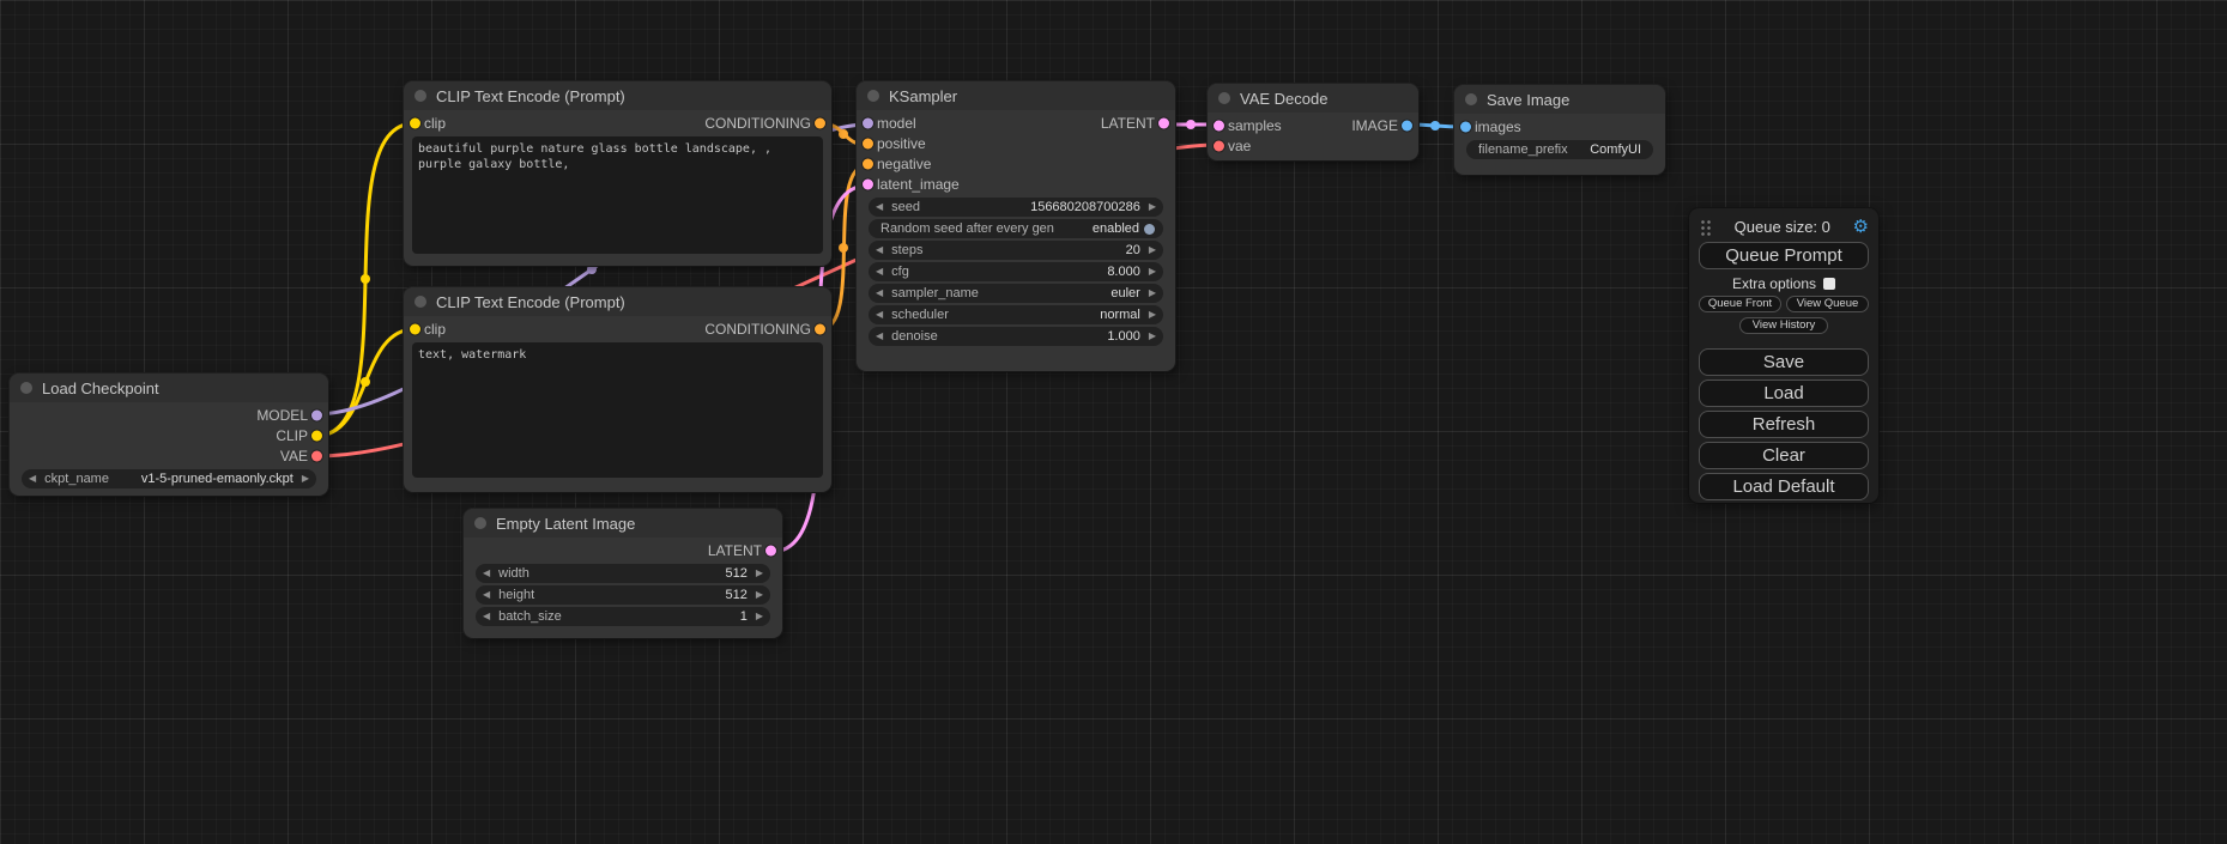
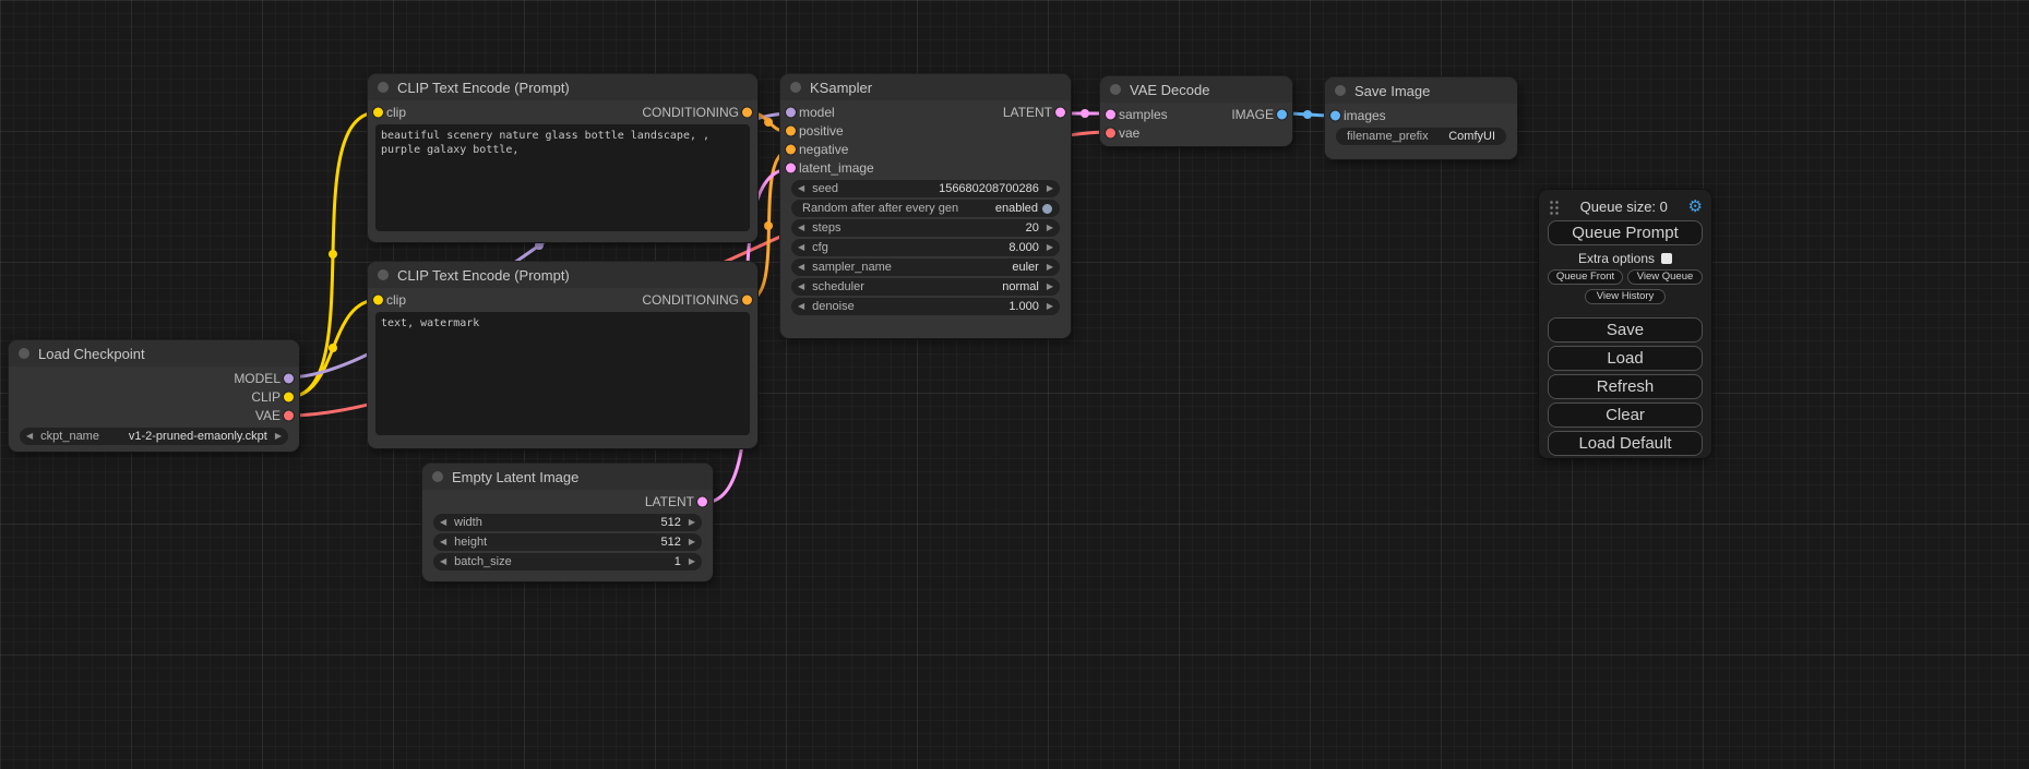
  Load Checkpoint
  MODEL
  CLIP
  VAE
  ◀
  ckpt_name
- v1-5-pruned-emaonly.ckpt
+ v1-2-pruned-emaonly.ckpt
  ▶
  CLIP Text Encode (Prompt)
  clip
  CONDITIONING
- beautiful purple nature glass bottle landscape, , purple galaxy bottle,
+ beautiful scenery nature glass bottle landscape, , purple galaxy bottle,
  CLIP Text Encode (Prompt)
  clip
  CONDITIONING
  text, watermark
  Empty Latent Image
  LATENT
  ◀
  width
  512
  ▶
  ◀
  height
  512
  ▶
  ◀
  batch_size
  1
  ▶
  KSampler
  model
  LATENT
  positive
  negative
  latent_image
  ◀
  seed
  156680208700286
  ▶
- Random seed after every gen
+ Random after after every gen
  enabled
  ◀
  steps
  20
  ▶
  ◀
  cfg
  8.000
  ▶
  ◀
  sampler_name
  euler
  ▶
  ◀
  scheduler
  normal
  ▶
  ◀
  denoise
  1.000
  ▶
  VAE Decode
  samples
  IMAGE
  vae
  Save Image
  images
  filename_prefix
  ComfyUI
  Queue size: 0
  ⚙
  Queue Prompt
  Extra options
  Queue Front
  View Queue
  View History
  Save
  Load
  Refresh
  Clear
  Load Default
